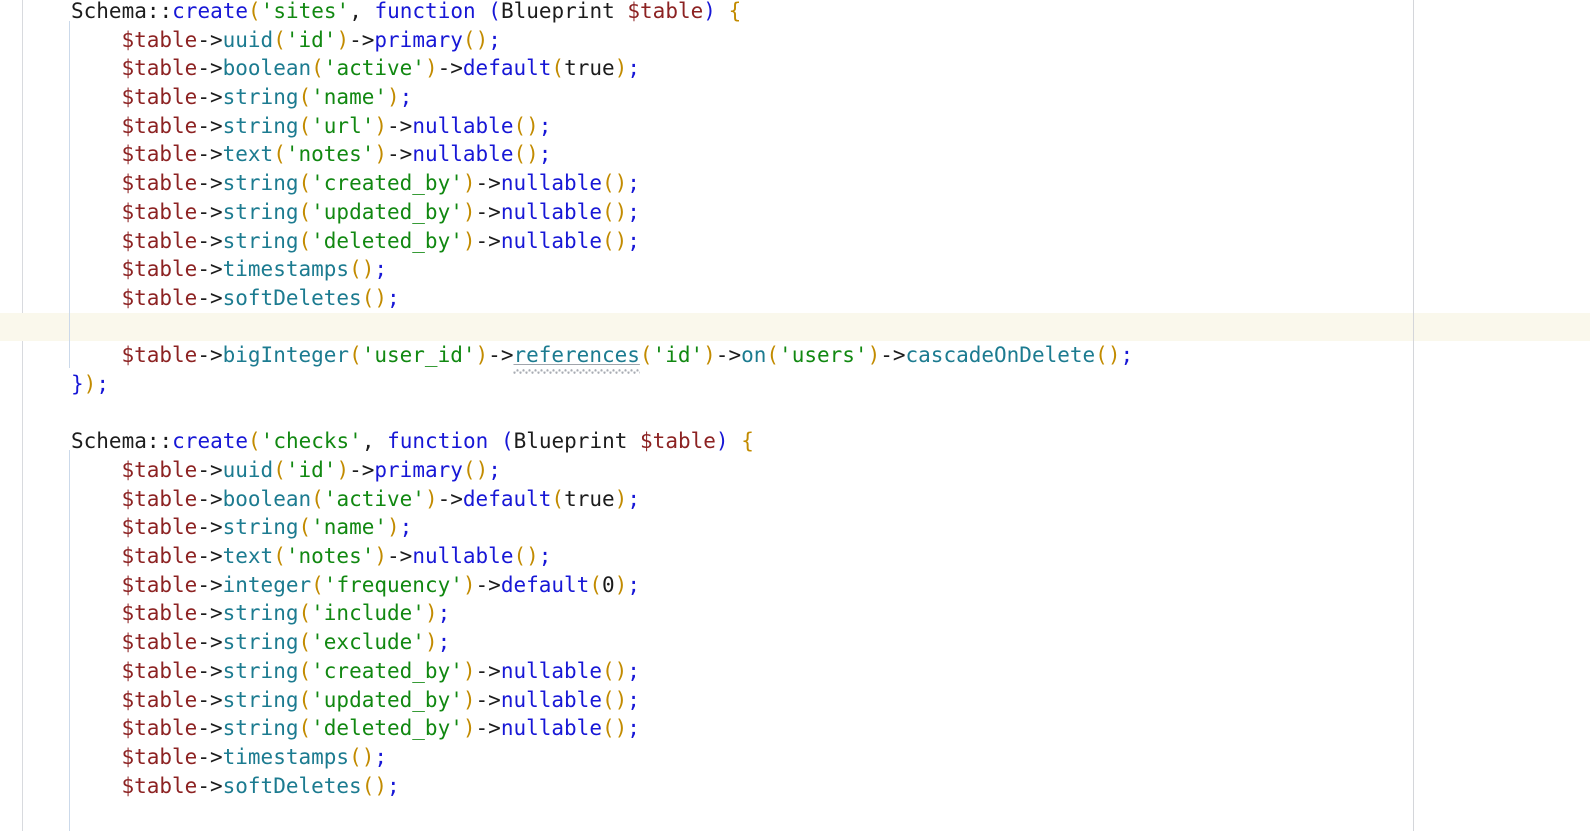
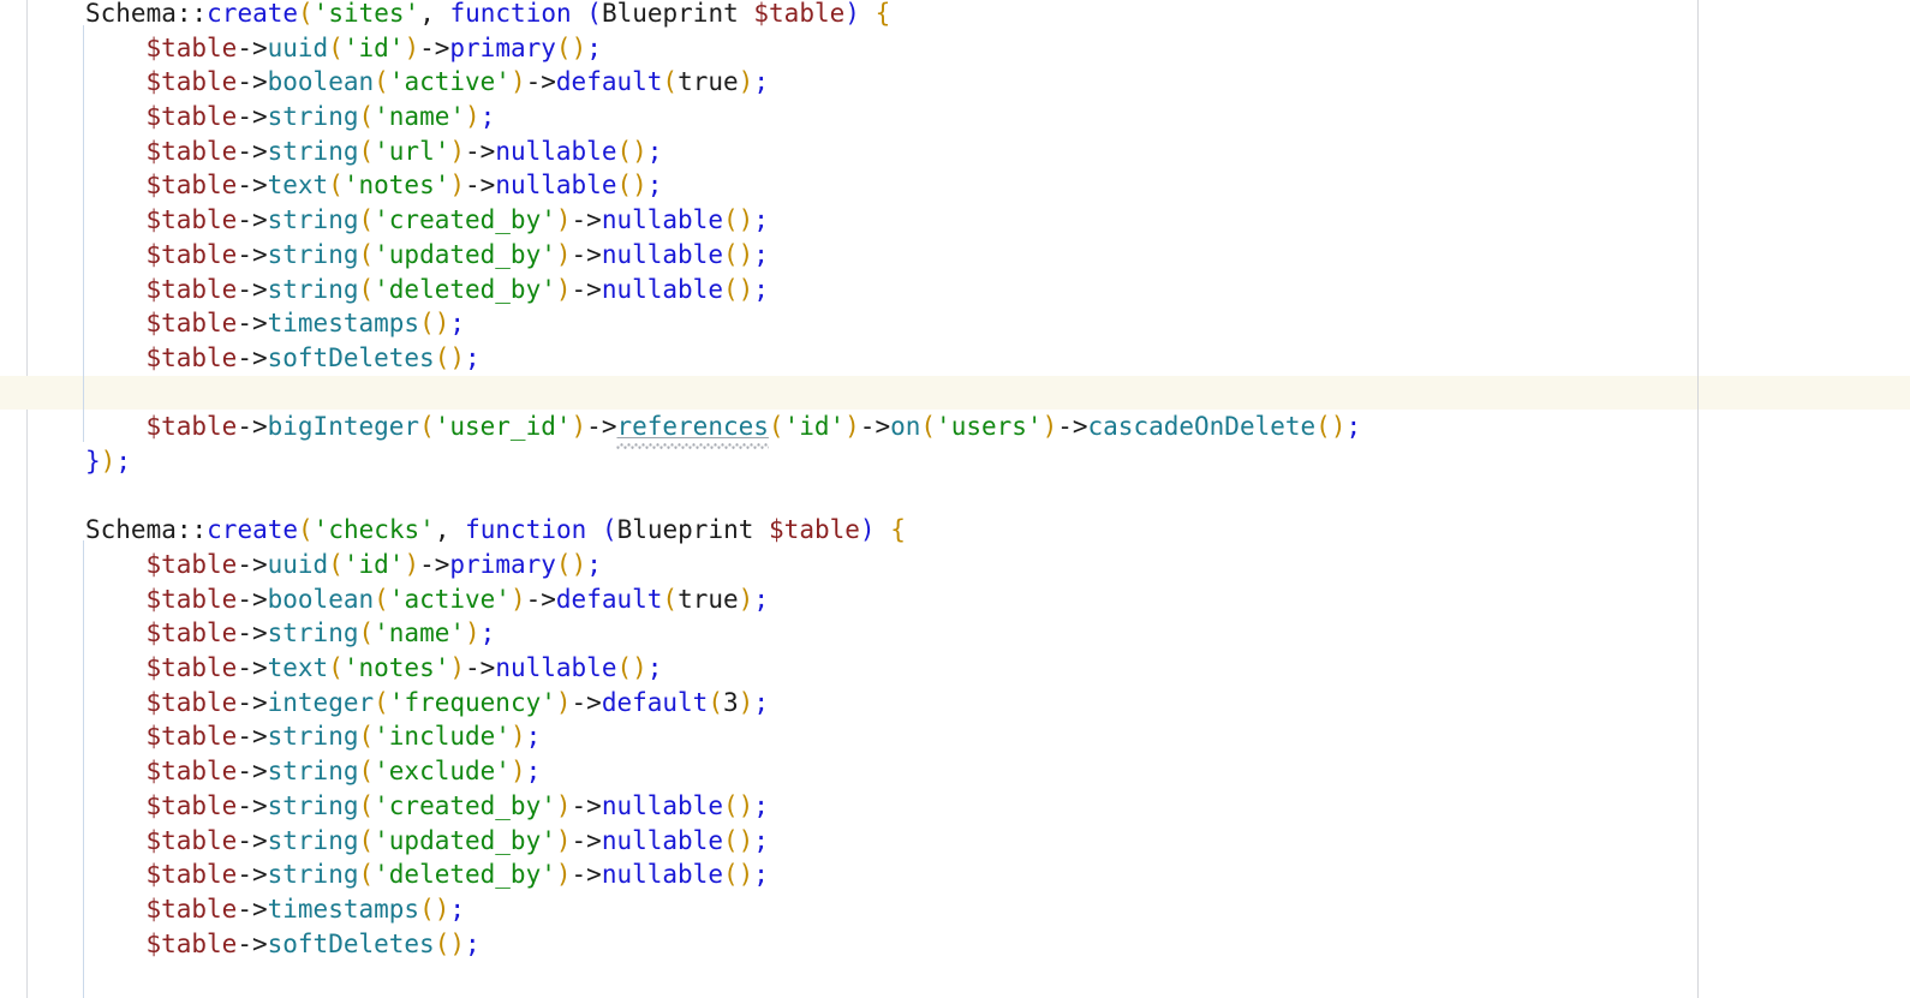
  Schema::create('sites', function (Blueprint $table) {
  $table->uuid('id')->primary();
  $table->boolean('active')->default(true);
  $table->string('name');
  $table->string('url')->nullable();
  $table->text('notes')->nullable();
  $table->string('created_by')->nullable();
  $table->string('updated_by')->nullable();
  $table->string('deleted_by')->nullable();
  $table->timestamps();
  $table->softDeletes();
  $table->bigInteger('user_id')->references('id')->on('users')->cascadeOnDelete();
  });
  Schema::create('checks', function (Blueprint $table) {
  $table->uuid('id')->primary();
  $table->boolean('active')->default(true);
  $table->string('name');
  $table->text('notes')->nullable();
- $table->integer('frequency')->default(0);
+ $table->integer('frequency')->default(3);
  $table->string('include');
  $table->string('exclude');
  $table->string('created_by')->nullable();
  $table->string('updated_by')->nullable();
  $table->string('deleted_by')->nullable();
  $table->timestamps();
  $table->softDeletes();
